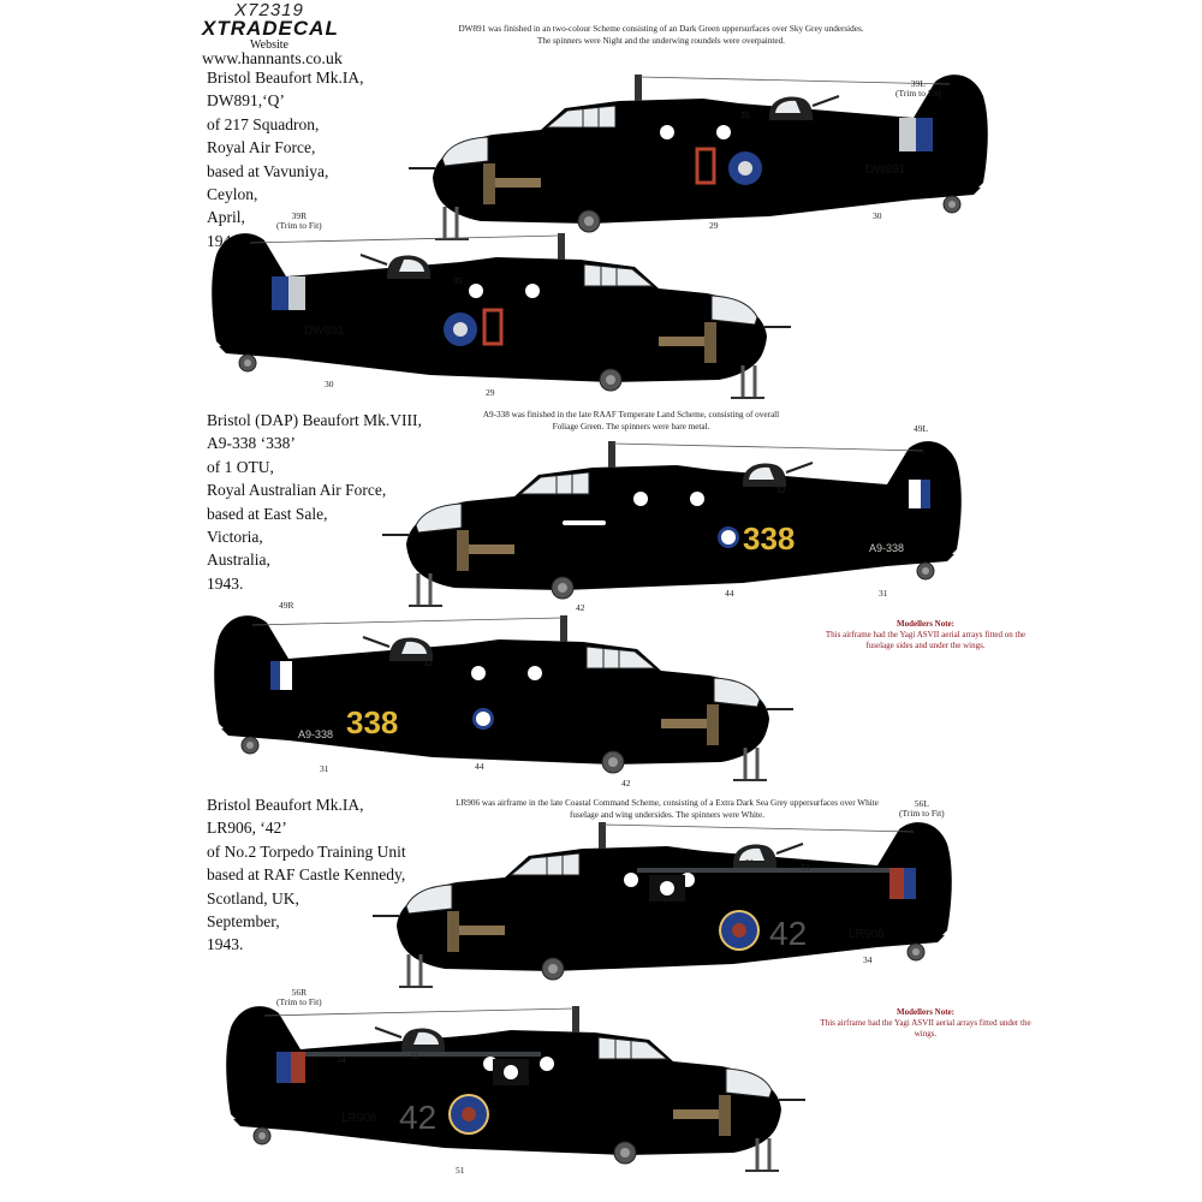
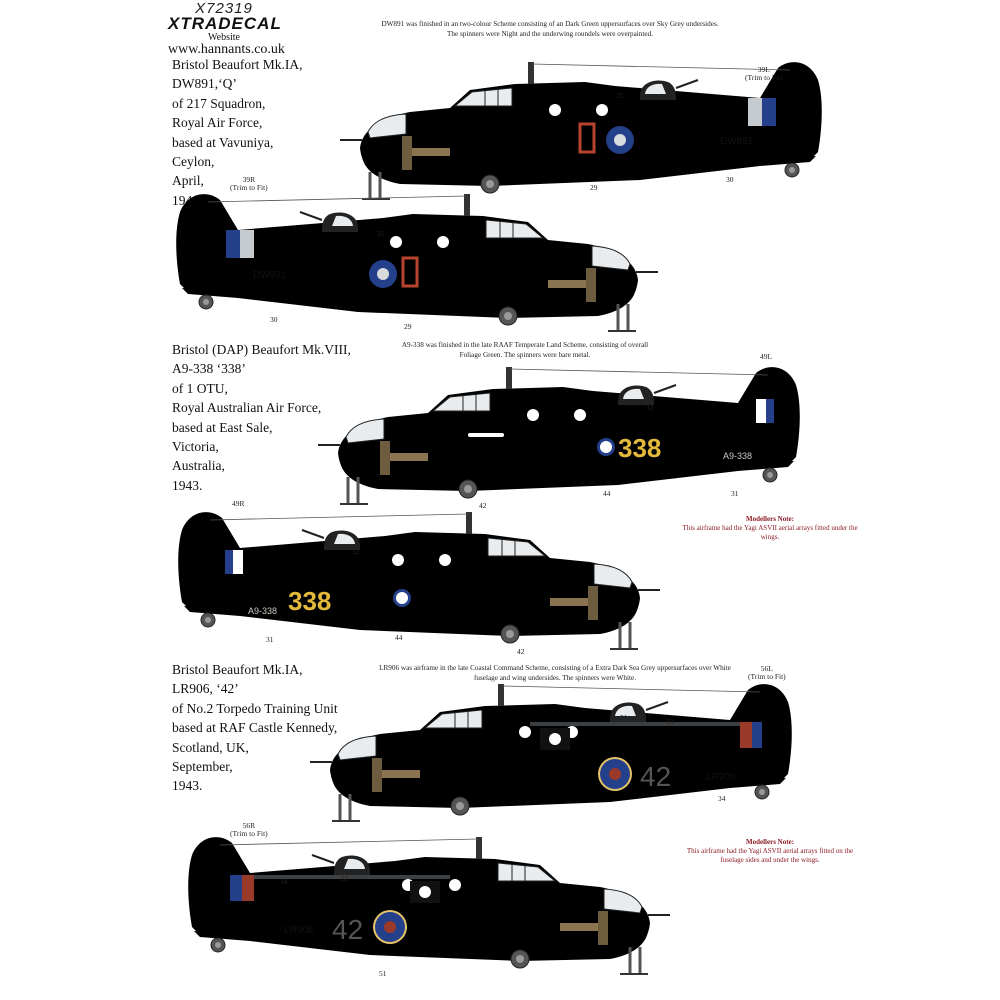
  X72319
  XTRADECAL
  Website
  www.hannants.co.uk
  DW891 was finished in an two-colour Scheme consisting of an Dark Green uppersurfaces over Sky Grey undersides. The spinners were Night and the underwing roundels were overpainted.
  Bristol Beaufort Mk.IA,
  DW891,‘Q’
  of 217 Squadron,
  Royal Air Force,
  based at Vavuniya,
  Ceylon,
  April,
  39L
  (Trim to Fit)
  29
  30
  39R
  (Trim to Fit)
  29
  30
  Bristol (DAP) Beaufort Mk.VIII,
  A9-338 ‘338’
  of 1 OTU,
  Royal Australian Air Force,
  based at East Sale,
  Victoria,
  Australia,
  1943.
  A9-338 was finished in the late RAAF Temperate Land Scheme, consisting of overall Foliage Green. The spinners were bare metal.
  338
  A9-338
  49L
  32
  42
  44
  31
  Modellers Note:
- This airframe had the Yagi ASVII aerial arrays fitted on the fuselage sides and under the wings.
+ This airframe had the Yagi ASVII aerial arrays fitted under the wings.
  338
  A9-338
  49R
  32
  44
  42
  31
  Bristol Beaufort Mk.IA,
  LR906, ‘42’
  of No.2 Torpedo Training Unit
  based at RAF Castle Kennedy,
  Scotland, UK,
  September,
  1943.
  LR906 was airframe in the late Coastal Command Scheme, consisting of a Extra Dark Sea Grey uppersurfaces over White fuselage and wing undersides. The spinners were White.
  42
  56L
  (Trim to Fit)
  51
  33
  34
  Modellers Note:
- This airframe had the Yagi ASVII aerial arrays fitted under the wings.
+ This airframe had the Yagi ASVII aerial arrays fitted on the fuselage sides and under the wings.
  42
  56R
  (Trim to Fit)
  34
  33
  51
